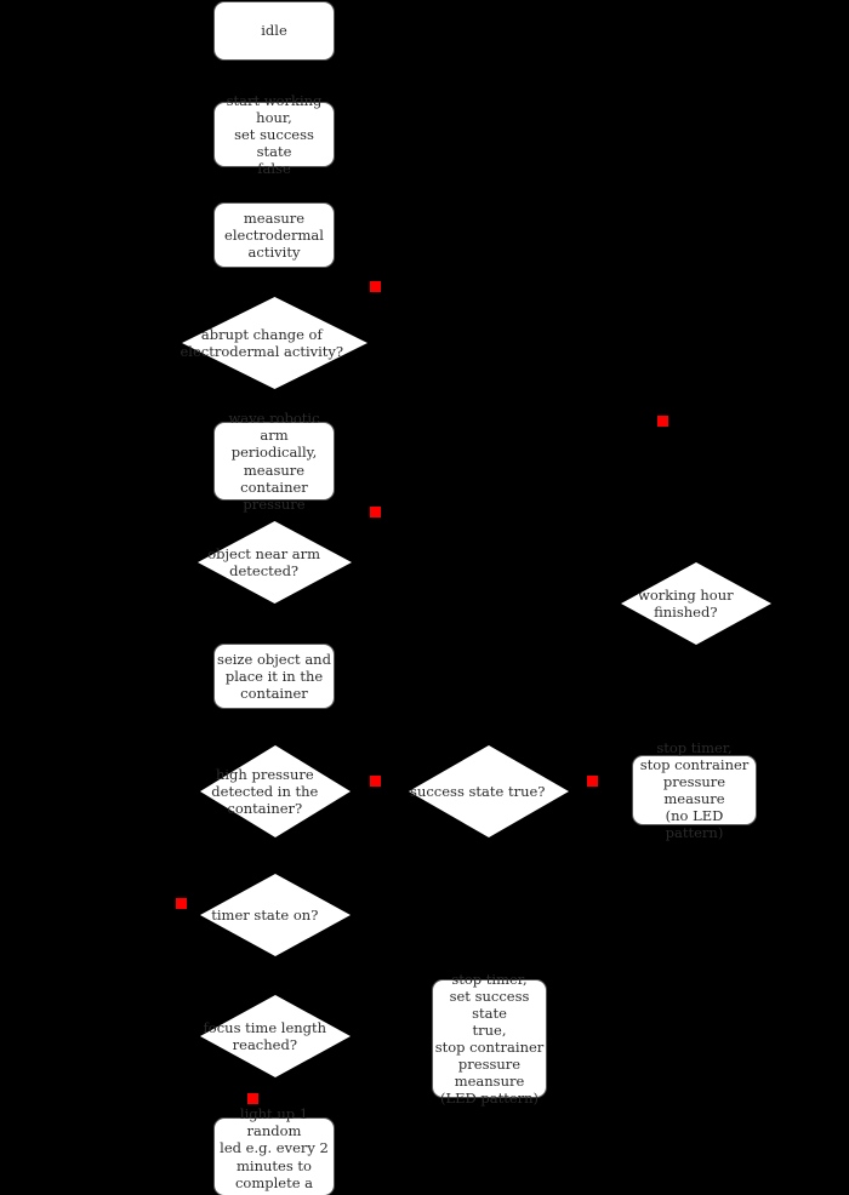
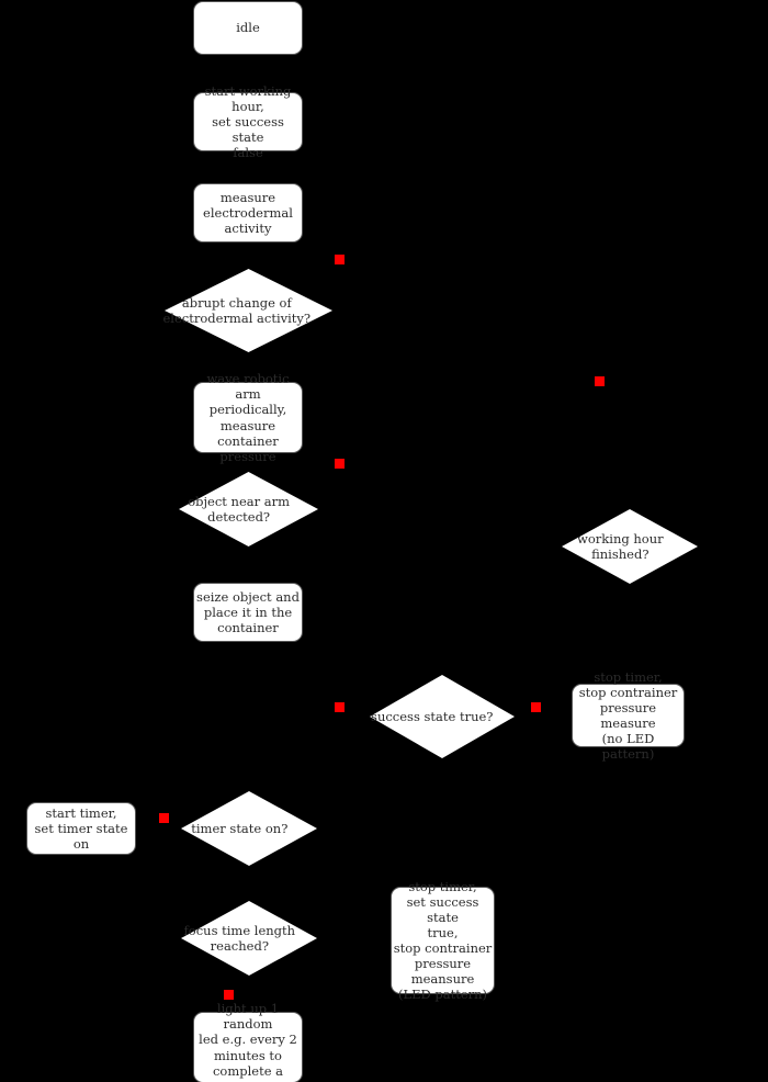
  idle
  start working hour,
  set success state
  false
  measure
  electrodermal
  activity
  abrupt change of
  electrodermal activity?
  wave robotic arm
  periodically,
  measure container
  pressure
  object near arm
  detected?
  working hour
  finished?
  seize object and
  place it in the
  container
- high pressure
- detected in the
- container?
  success state true?
  stop timer,
  stop contrainer
  pressure measure
  (no LED pattern)
+ start timer,
+ set timer state on
  timer state on?
  stop timer,
  set success state
  true,
  stop contrainer
  pressure meansure
  (LED pattern)
  focus time length
  reached?
  light up 1 random
  led e.g. every 2
  minutes to
